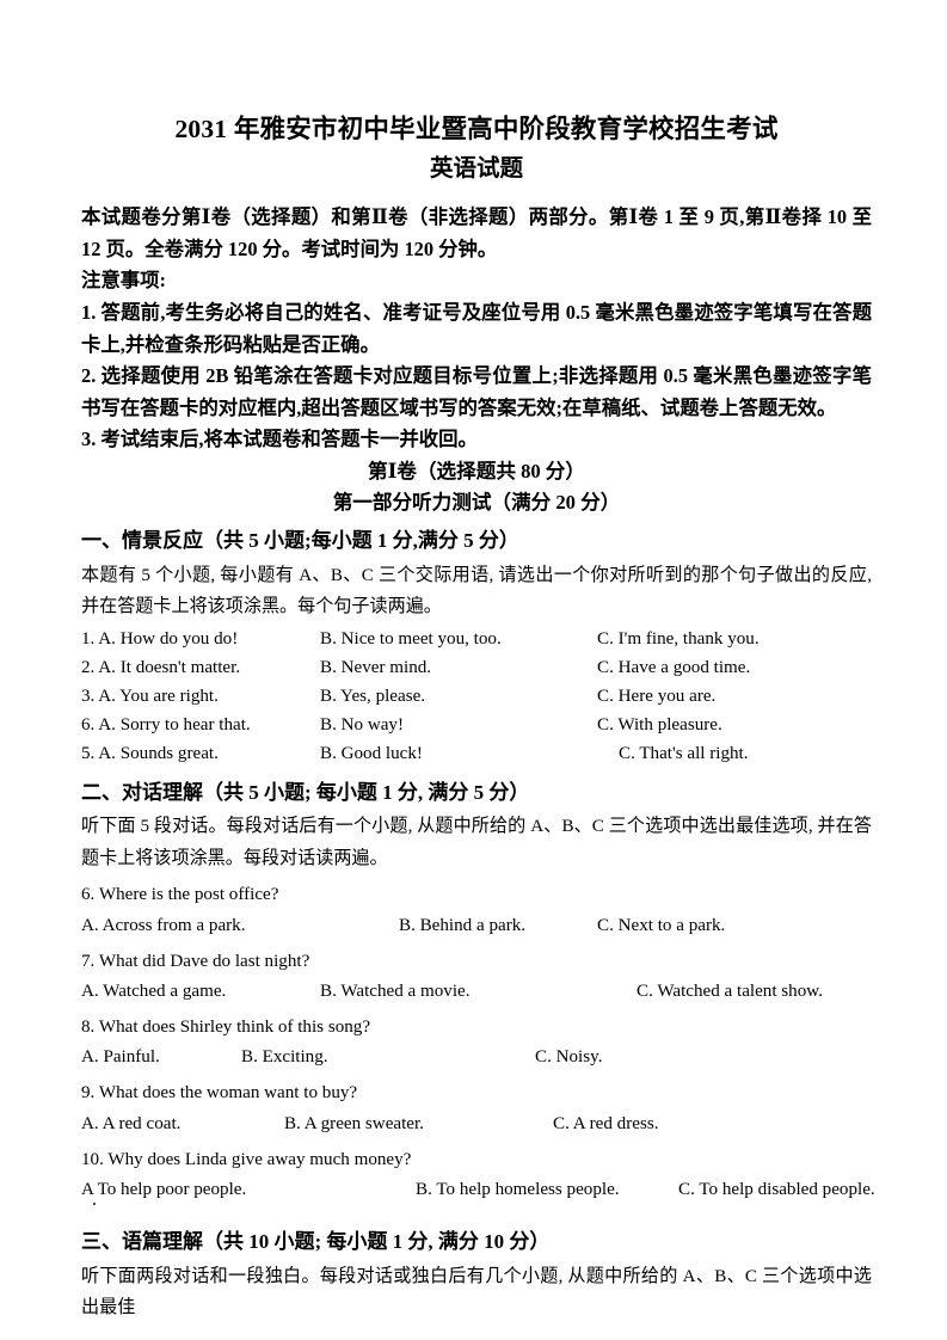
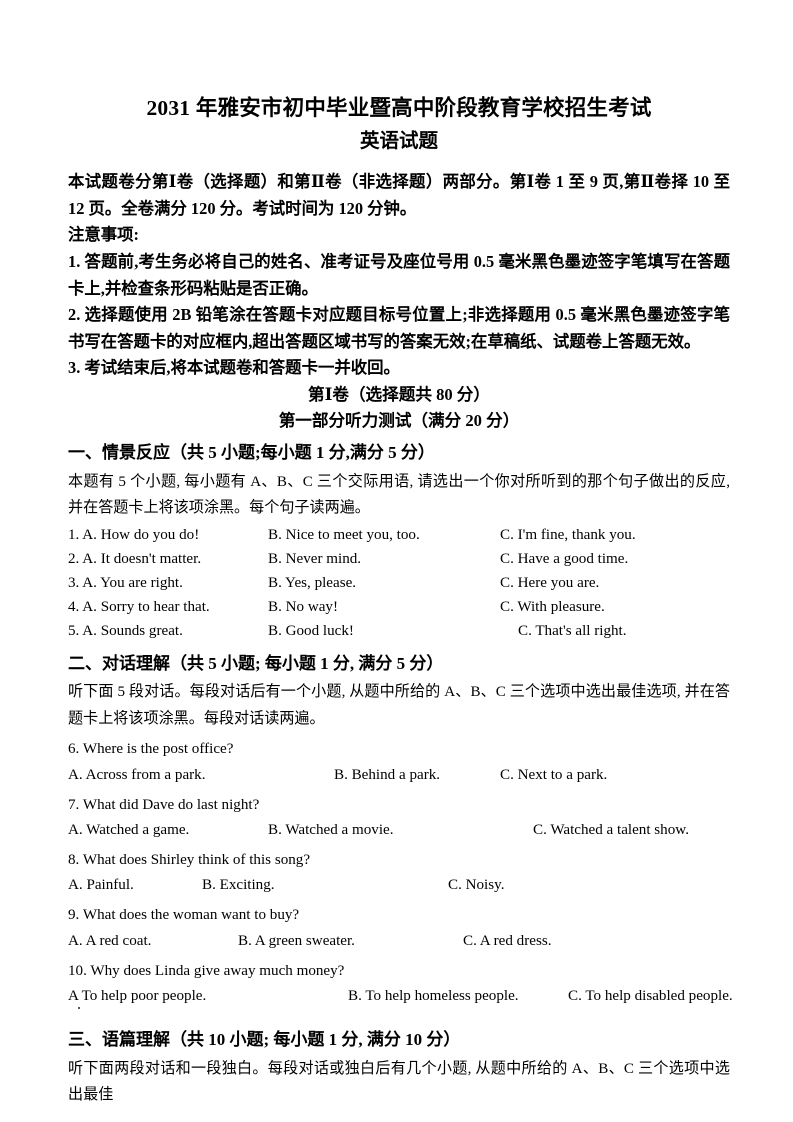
  2031 年雅安市初中毕业暨高中阶段教育学校招生考试
  英语试题
  本试题卷分第Ⅰ卷（选择题）和第Ⅱ卷（非选择题）两部分。第Ⅰ卷 1 至 9 页,第Ⅱ卷择 10 至 12 页。全卷满分 120 分。考试时间为 120 分钟。
  注意事项:
  1. 答题前,考生务必将自己的姓名、准考证号及座位号用 0.5 毫米黑色墨迹签字笔填写在答题卡上,并检查条形码粘贴是否正确。
  2. 选择题使用 2B 铅笔涂在答题卡对应题目标号位置上;非选择题用 0.5 毫米黑色墨迹签字笔书写在答题卡的对应框内,超出答题区域书写的答案无效;在草稿纸、试题卷上答题无效。
  3. 考试结束后,将本试题卷和答题卡一并收回。
  第Ⅰ卷（选择题共 80 分）
  第一部分听力测试（满分 20 分）
  一、情景反应（共 5 小题;每小题 1 分,满分 5 分）
  本题有 5 个小题, 每小题有 A、B、C 三个交际用语, 请选出一个你对所听到的那个句子做出的反应, 并在答题卡上将该项涂黑。每个句子读两遍。
  1. A. How do you do!
  B. Nice to meet you, too.
  C. I'm fine, thank you.
  2. A. It doesn't matter.
  B. Never mind.
  C. Have a good time.
  3. A. You are right.
  B. Yes, please.
  C. Here you are.
- 6. A. Sorry to hear that.
+ 4. A. Sorry to hear that.
  B. No way!
  C. With pleasure.
  5. A. Sounds great.
  B. Good luck!
  C. That's all right.
  二、对话理解（共 5 小题; 每小题 1 分, 满分 5 分）
  听下面 5 段对话。每段对话后有一个小题, 从题中所给的 A、B、C 三个选项中选出最佳选项, 并在答题卡上将该项涂黑。每段对话读两遍。
  6. Where is the post office?
  A. Across from a park.
  B. Behind a park.
  C. Next to a park.
  7. What did Dave do last night?
  A. Watched a game.
  B. Watched a movie.
  C. Watched a talent show.
  8. What does Shirley think of this song?
  A. Painful.
  B. Exciting.
  C. Noisy.
  9. What does the woman want to buy?
  A. A red coat.
  B. A green sweater.
  C. A red dress.
  10. Why does Linda give away much money?
  A To help poor people.
  B. To help homeless people.
  C. To help disabled people.
  三、语篇理解（共 10 小题; 每小题 1 分, 满分 10 分）
  听下面两段对话和一段独白。每段对话或独白后有几个小题, 从题中所给的 A、B、C 三个选项中选出最佳
